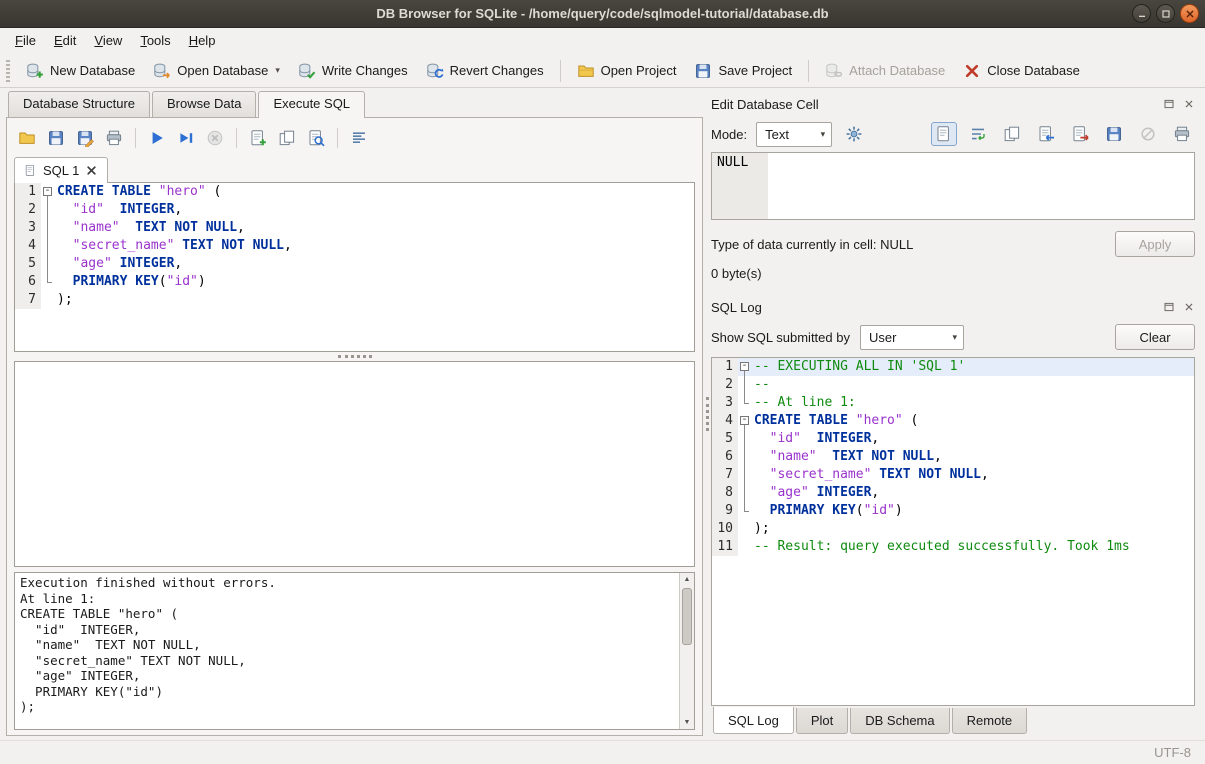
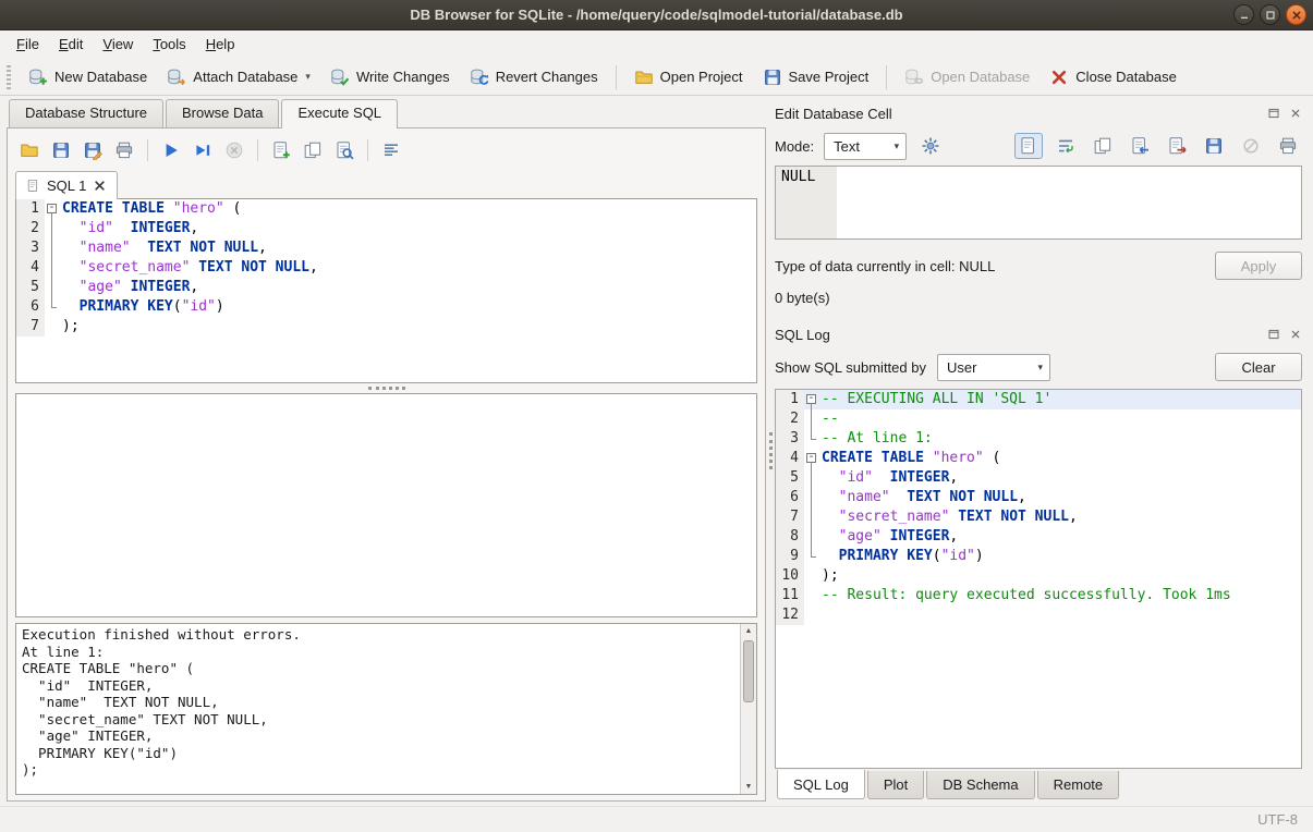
  DB Browser for SQLite - /home/query/code/sqlmodel-tutorial/database.db
  File
  Edit
  View
  Tools
  Help
  New Database
- Open Database
+ Attach Database
  ▾
  Write Changes
  Revert Changes
  Open Project
  Save Project
- Attach Database
+ Open Database
  Close Database
  Database Structure
  Browse Data
  Execute SQL
  SQL 1
  1
  -
  CREATE TABLE "hero" (
  2
  "id" INTEGER,
  3
  "name" TEXT NOT NULL,
  4
  "secret_name" TEXT NOT NULL,
  5
  "age" INTEGER,
  6
  PRIMARY KEY("id")
  7
  );
  Execution finished without errors.
  At line 1:
  CREATE TABLE "hero" (
  "id" INTEGER,
  "name" TEXT NOT NULL,
  "secret_name" TEXT NOT NULL,
  "age" INTEGER,
  PRIMARY KEY("id")
  );
  Edit Database Cell
  Mode:
  Text
  ▾
  NULL
  Type of data currently in cell: NULL
  Apply
  0 byte(s)
  SQL Log
  Show SQL submitted by
  User
  ▾
  Clear
  1
  -
  -- EXECUTING ALL IN 'SQL 1'
  2
  --
  3
  -- At line 1:
  4
  -
  CREATE TABLE "hero" (
  5
  "id" INTEGER,
  6
  "name" TEXT NOT NULL,
  7
  "secret_name" TEXT NOT NULL,
  8
  "age" INTEGER,
  9
  PRIMARY KEY("id")
  10
  );
  11
  -- Result: query executed successfully. Took 1ms
+ 12
  SQL Log
  Plot
  DB Schema
  Remote
  UTF-8
